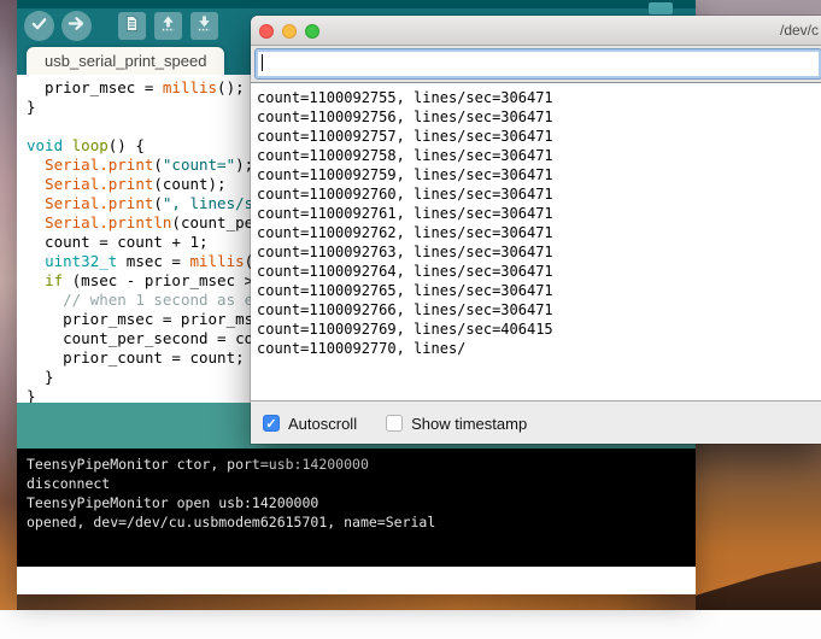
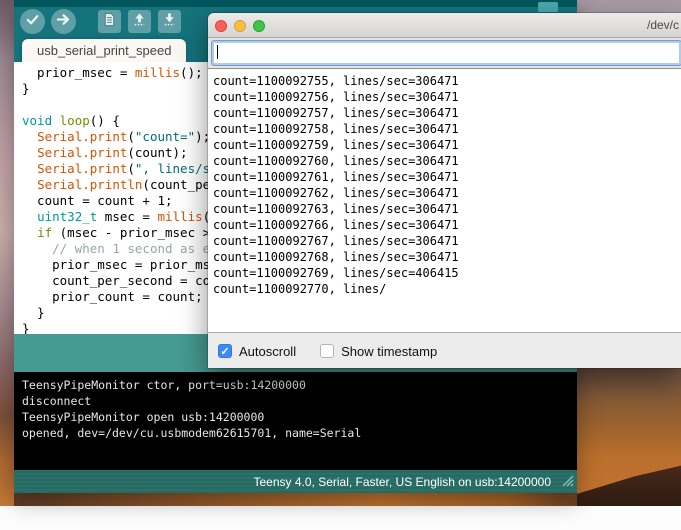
  usb_serial_print_speed
  prior_msec = millis();
  }
  void loop() {
  Serial.print("count=");
  Serial.print(count);
  Serial.print(", lines/s
  Serial.println(count_pe
  count = count + 1;
  uint32_t msec = millis(
  if (msec - prior_msec >
  // when 1 second as e
  prior_msec = prior_ms
  count_per_second = co
  prior_count = count;
  }
  }
  TeensyPipeMonitor ctor, port=usb:14200000
  disconnect
  TeensyPipeMonitor open usb:14200000
  opened, dev=/dev/cu.usbmodem62615701, name=Serial
+ Teensy 4.0, Serial, Faster, US English on usb:14200000
  /dev/c
  count=1100092755, lines/sec=306471
  count=1100092756, lines/sec=306471
  count=1100092757, lines/sec=306471
  count=1100092758, lines/sec=306471
  count=1100092759, lines/sec=306471
  count=1100092760, lines/sec=306471
  count=1100092761, lines/sec=306471
  count=1100092762, lines/sec=306471
  count=1100092763, lines/sec=306471
- count=1100092764, lines/sec=306471
- count=1100092765, lines/sec=306471
  count=1100092766, lines/sec=306471
+ count=1100092767, lines/sec=306471
+ count=1100092768, lines/sec=306471
  count=1100092769, lines/sec=406415
  count=1100092770, lines/
  Autoscroll
  Show timestamp
